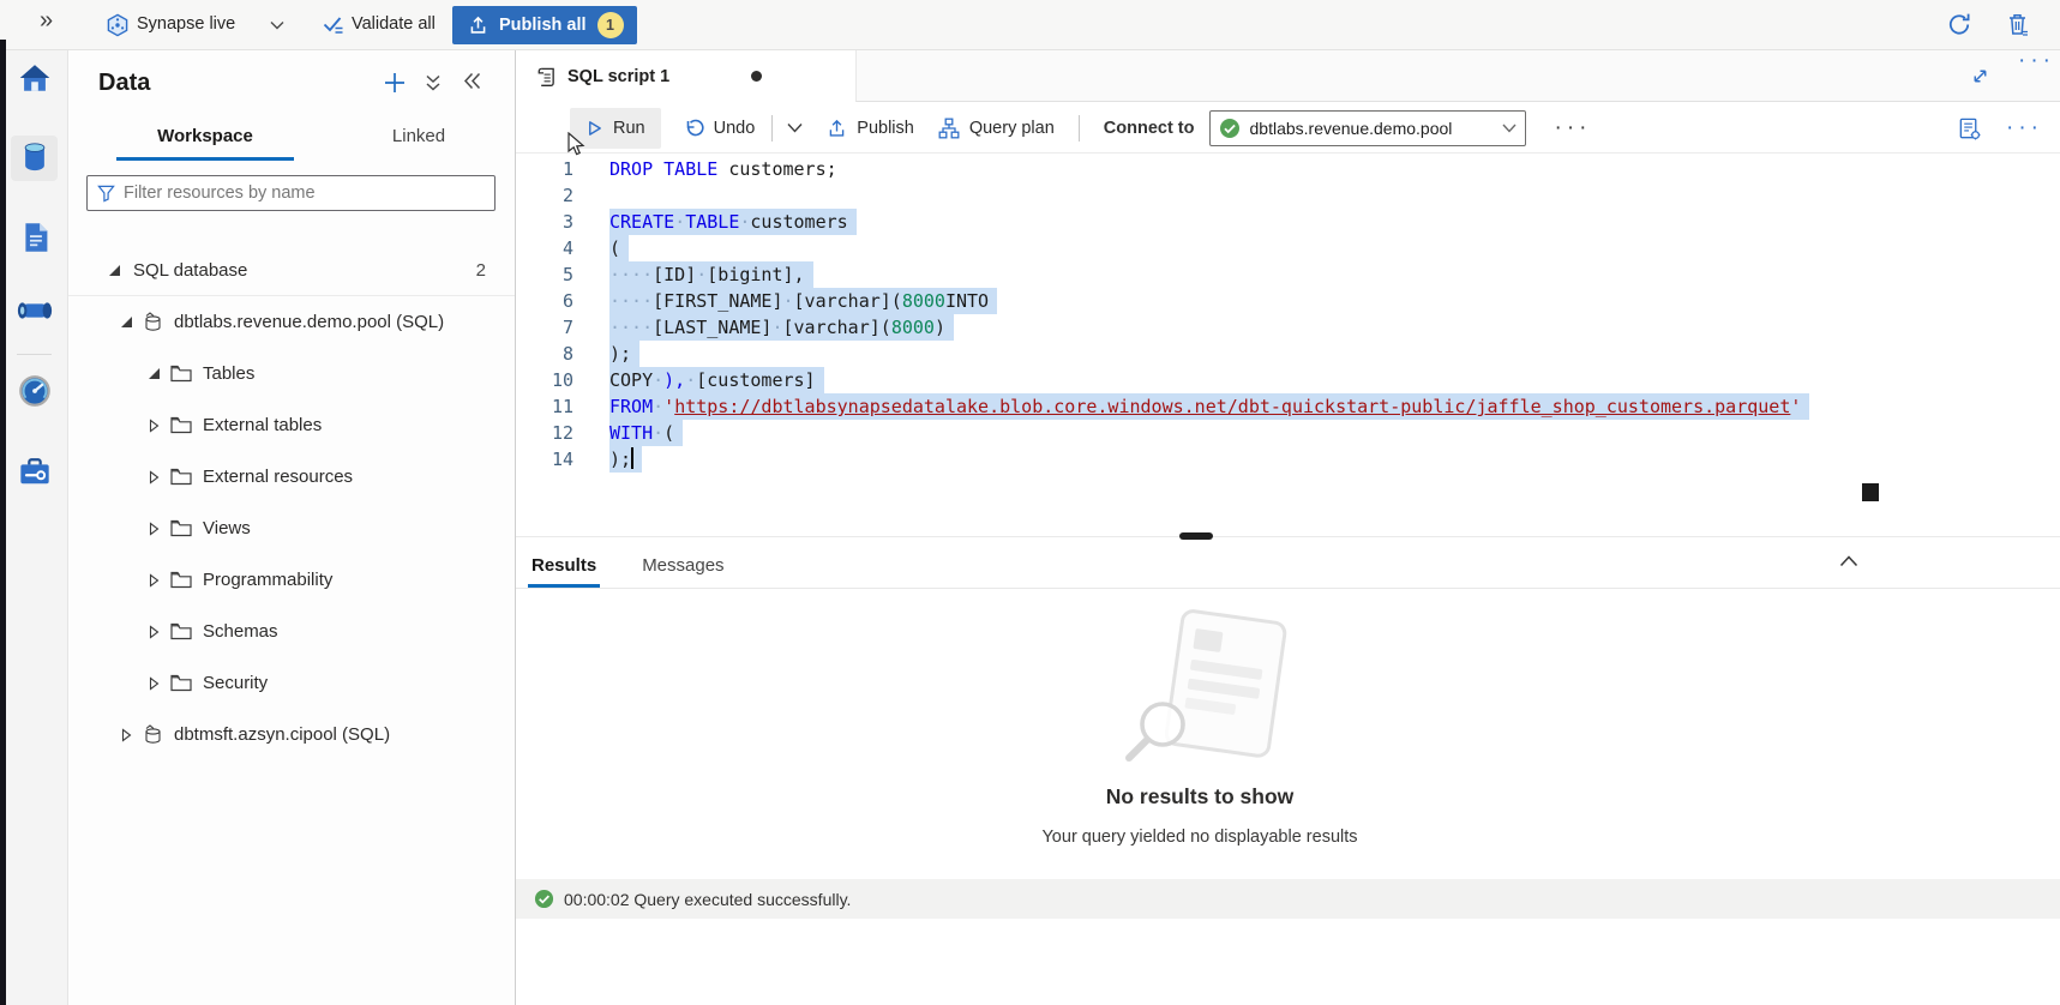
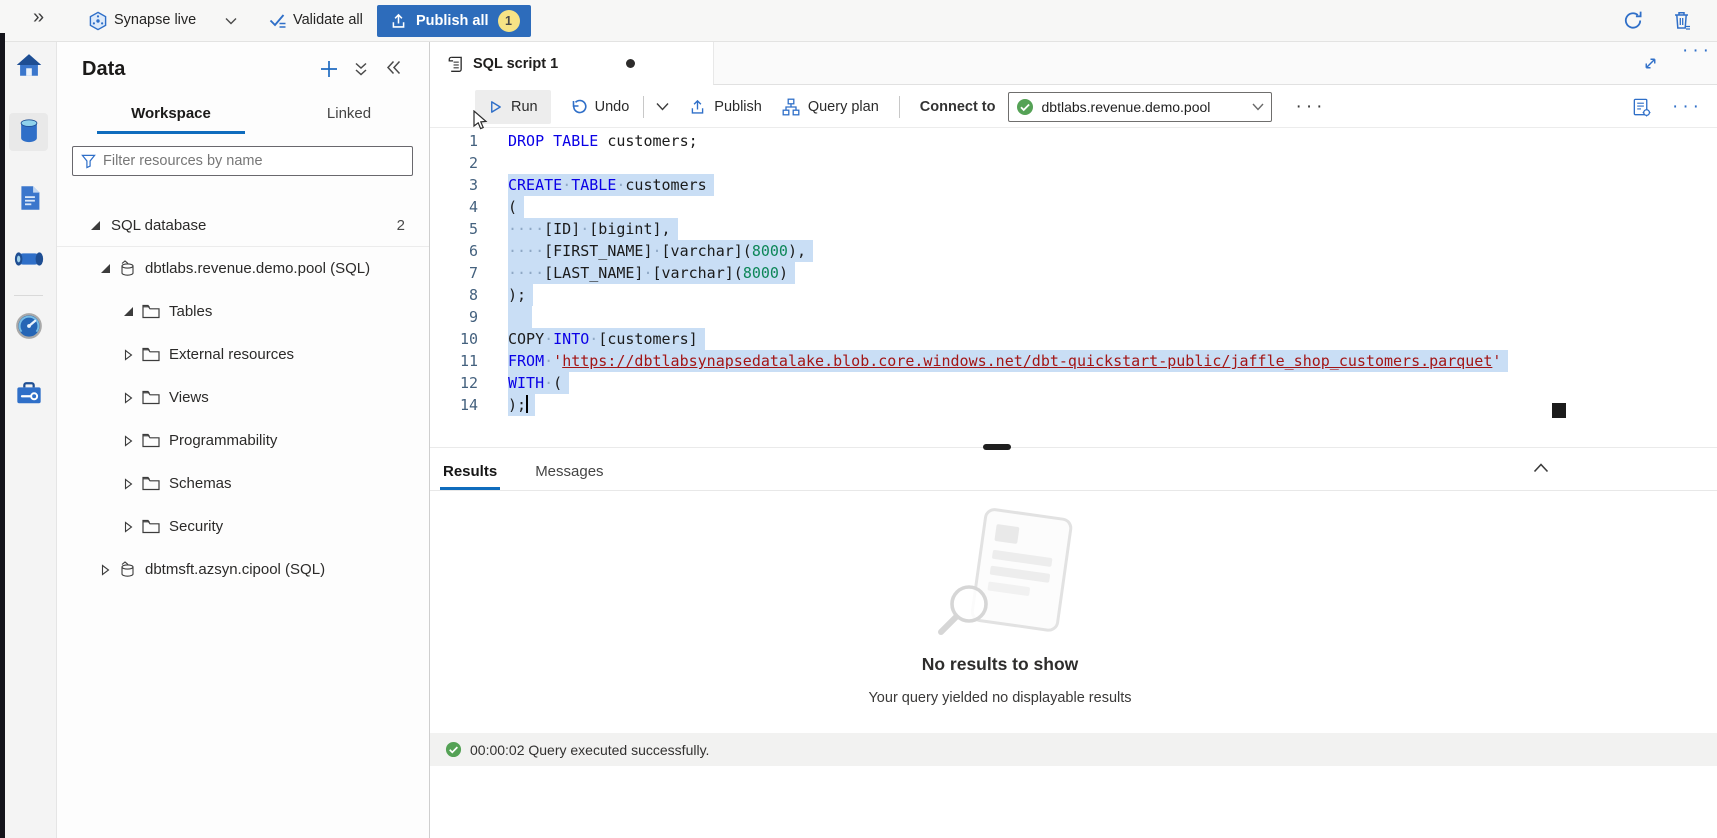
  »
  Synapse live
  Validate all
  Publish all
  1
  Data
  Workspace
  Linked
  Filter resources by name
  SQL database
  2
  dbtlabs.revenue.demo.pool (SQL)
  Tables
- External tables
  External resources
  Views
  Programmability
  Schemas
  Security
  dbtmsft.azsyn.cipool (SQL)
  SQL script 1
  ···
  Run
  Undo
  Publish
  Query plan
  Connect to
  dbtlabs.revenue.demo.pool
  ···
  ···
  1
  DROP TABLE customers;
  2
  3
  CREATE·TABLE·customers
  4
  (
  5
  ····[ID]·[bigint],
  6
- ····[FIRST_NAME]·[varchar](8000INTO
+ ····[FIRST_NAME]·[varchar](8000),
  7
  ····[LAST_NAME]·[varchar](8000)
  8
  );
+ 9
  10
- COPY·),·[customers]
+ COPY·INTO·[customers]
  11
  FROM·'https://dbtlabsynapsedatalake.blob.core.windows.net/dbt-quickstart-public/jaffle_shop_customers.parquet'
  12
  WITH·(
  14
  );
  Results
  Messages
  No results to show
  Your query yielded no displayable results
  00:00:02 Query executed successfully.
